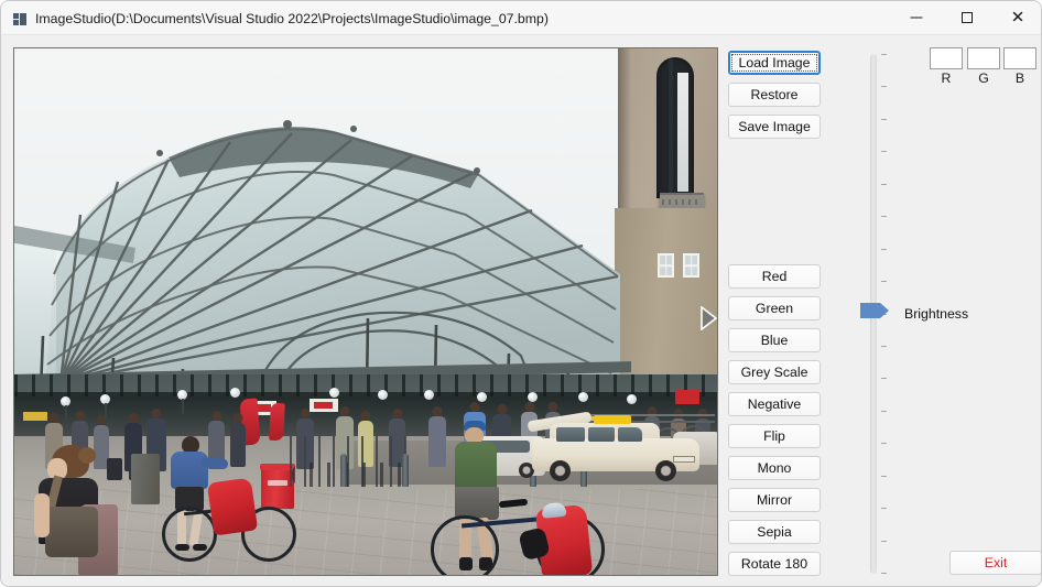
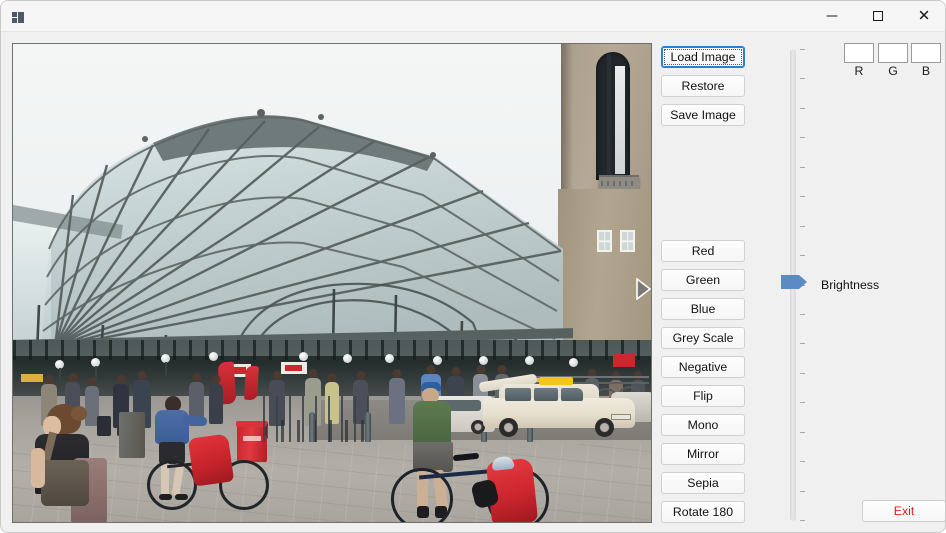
- ImageStudio(D:\Documents\Visual Studio 2022\Projects\ImageStudio\image_07.bmp)
  ✕
  Load Image
  Restore
  Save Image
  Red
  Green
  Blue
  Grey Scale
  Negative
  Flip
  Mono
  Mirror
  Sepia
  Rotate 180
  Brightness
  R
  G
  B
  Exit
